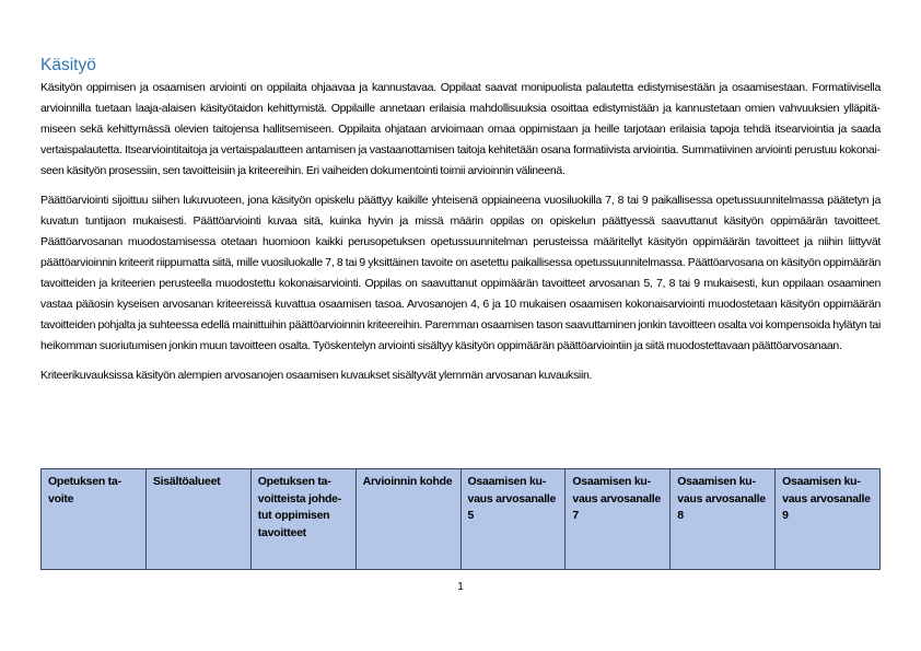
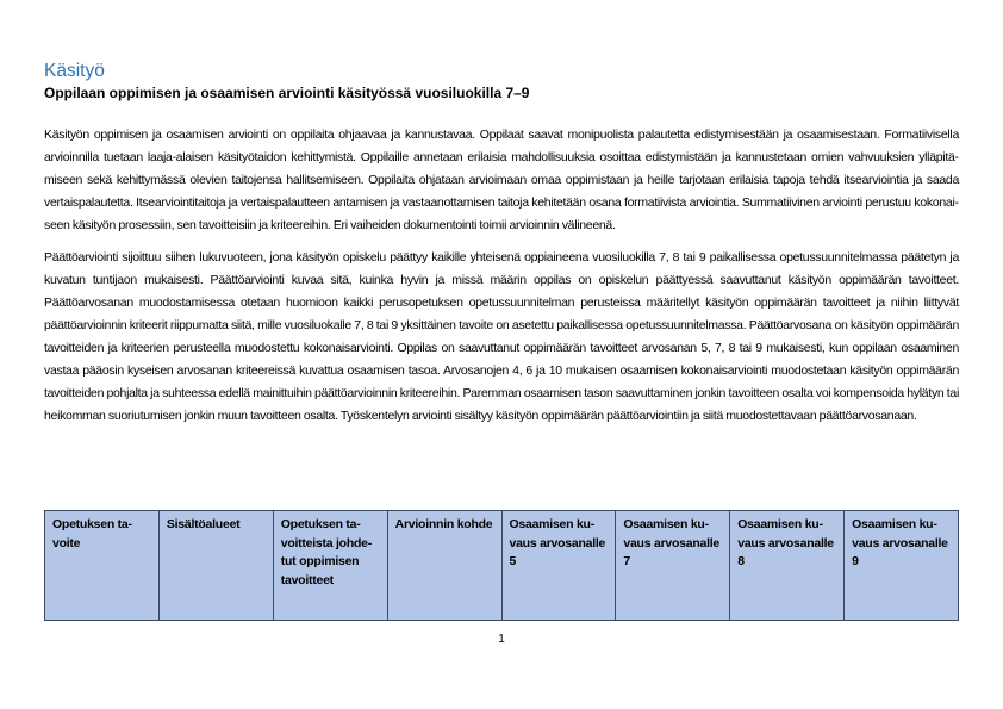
  Käsityö
+ Oppilaan oppimisen ja osaamisen arviointi käsityössä vuosiluokilla 7–9
  Käsityön oppimisen ja osaamisen arviointi on oppilaita ohjaavaa ja kannustavaa. Oppilaat saavat monipuolista palautetta edisty­misestään ja osaami­sestaan. Formatiivisella arvioinnilla tuetaan laaja-alaisen käsityötaidon kehitty­mistä. Oppilaille annetaan erilaisia mahdol­lisuuksia osoittaa edistymistään ja kannuste­taan omien vahvuuksien ylläpitä­miseen sekä kehitty­mässä olevien taitojensa hallitse­miseen. Oppilaita ohjataan arvioimaan omaa oppimistaan ja heille tarjo­taan erilaisia tapoja tehdä itsearviointia ja saada vertais­palautetta. Itsearviointi­taitoja ja vertais­palautteen antamisen ja vastaan­ottamisen taitoja kehitetään osana formatii­vista arviointia. Summatiivinen arviointi perustuu kokonai­seen käsityön prosessiin, sen tavoitteisiin ja kritee­reihin. Eri vaiheiden dokumen­tointi toimii arvioinnin välineenä.
  Päättöarviointi sijoittuu siihen lukuvuoteen, jona käsityön opiskelu päättyy kaikille yhteisenä oppiaineena vuosiluokilla 7, 8 tai 9 paikallisessa opetussuunnitel­massa päätetyn ja kuvatun tuntijaon mukaisesti. Päättöarviointi kuvaa sitä, kuinka hyvin ja missä määrin oppilas on opiskelun päättyessä saavuttanut käsityön oppimäärän tavoitteet. Päättöarvosanan muodosta­misessa otetaan huomioon kaikki perus­opetuksen opetussuunnitel­man perusteissa määri­tellyt käsityön op­pimäärän tavoitteet ja niihin liittyvät päättöarvioinnin kriteerit riippu­matta siitä, mille vuosiluokalle 7, 8 tai 9 yksit­täinen tavoite on asetettu paikal­lisessa ope­tussuunnitelmassa. Päättöarvosana on käsityön oppimäärän tavoitteiden ja krite­erien perusteella muodostettu kokonais­arviointi. Oppilas on saavuttanut op­pimäärän tavoitteet arvosanan 5, 7, 8 tai 9 mukaisesti, kun oppilaan osaaminen vastaa pääosin kyseisen arvosanan kritee­reissä kuvattua osaamisen tasoa. Arvosanojen 4, 6 ja 10 mukaisen osaamisen kokonais­arviointi muodostetaan käsityön oppimäärän tavoitteiden pohjalta ja suhteessa edellä mainit­tuihin päät­töarvioinnin kritee­reihin. Paremman osaamisen tason saavutta­minen jonkin tavoitteen osalta voi kompen­soida hylätyn tai heikomman suoriutu­misen jonkin muun tavoitteen osalta. Työskentelyn arviointi sisältyy käsityön oppimäärän päättö­arviointiin ja siitä muodostetta­vaan päättö­arvosanaan.
- Kriteerikuvauksissa käsityön alempien arvosanojen osaamisen kuvaukset sisältyvät ylemmän arvosanan kuvauksiin.
  Opetuksen ta­voite	Sisältöalueet	Opetuksen ta­voitteista johde­tut oppimisen tavoitteet	Arvioinnin kohde	Osaamisen ku­vaus arvosanalle 5	Osaamisen ku­vaus arvosanalle 7	Osaamisen ku­vaus arvosanalle 8	Osaamisen ku­vaus arvosanalle 9
  1
